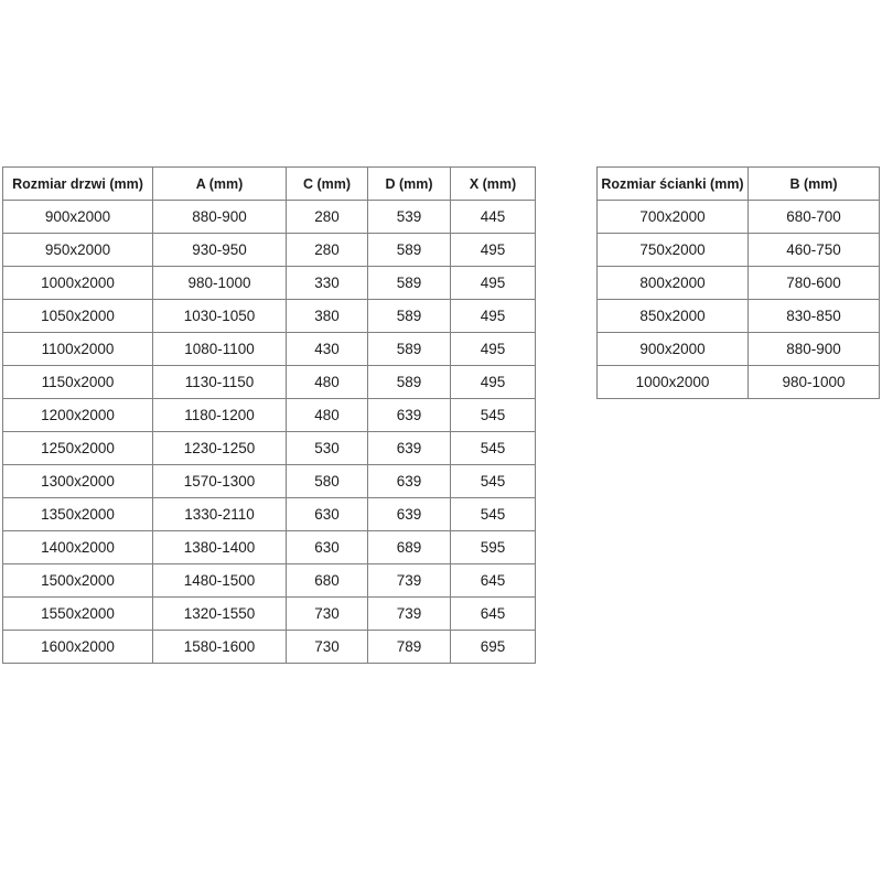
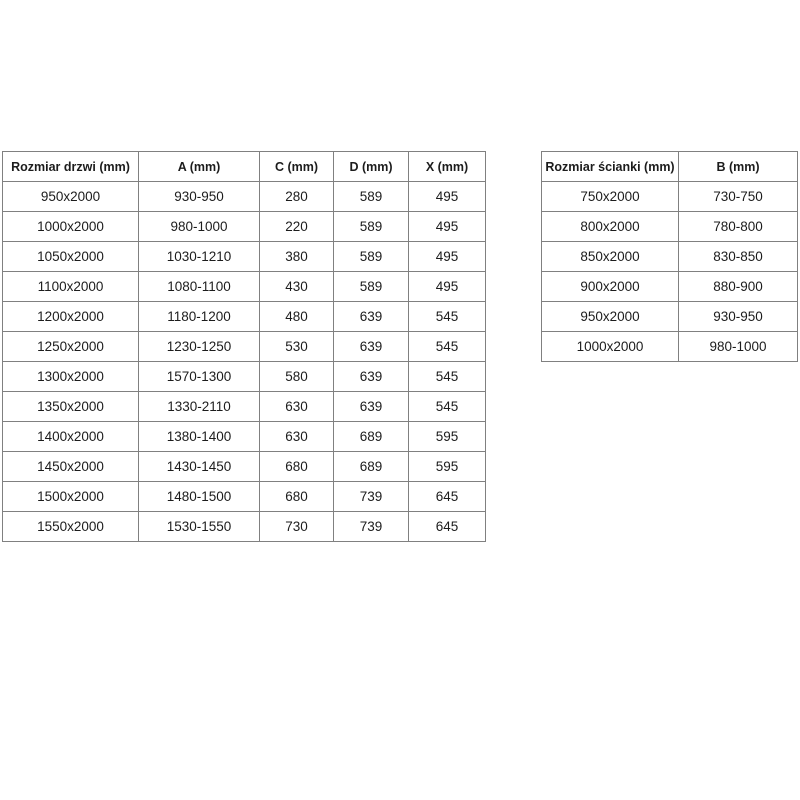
  Rozmiar drzwi (mm)	A (mm)	C (mm)	D (mm)	X (mm)
- 900x2000	880-900	280	539	445
  950x2000	930-950	280	589	495
- 1000x2000	980-1000	330	589	495
+ 1000x2000	980-1000	220	589	495
- 1050x2000	1030-1050	380	589	495
+ 1050x2000	1030-1210	380	589	495
  1100x2000	1080-1100	430	589	495
- 1150x2000	1130-1150	480	589	495
  1200x2000	1180-1200	480	639	545
  1250x2000	1230-1250	530	639	545
  1300x2000	1570-1300	580	639	545
  1350x2000	1330-2110	630	639	545
  1400x2000	1380-1400	630	689	595
+ 1450x2000	1430-1450	680	689	595
  1500x2000	1480-1500	680	739	645
- 1550x2000	1320-1550	730	739	645
+ 1550x2000	1530-1550	730	739	645
- 1600x2000	1580-1600	730	789	695
  Rozmiar ścianki (mm)	B (mm)
- 700x2000	680-700
- 750x2000	460-750
+ 750x2000	730-750
- 800x2000	780-600
+ 800x2000	780-800
  850x2000	830-850
  900x2000	880-900
+ 950x2000	930-950
  1000x2000	980-1000
